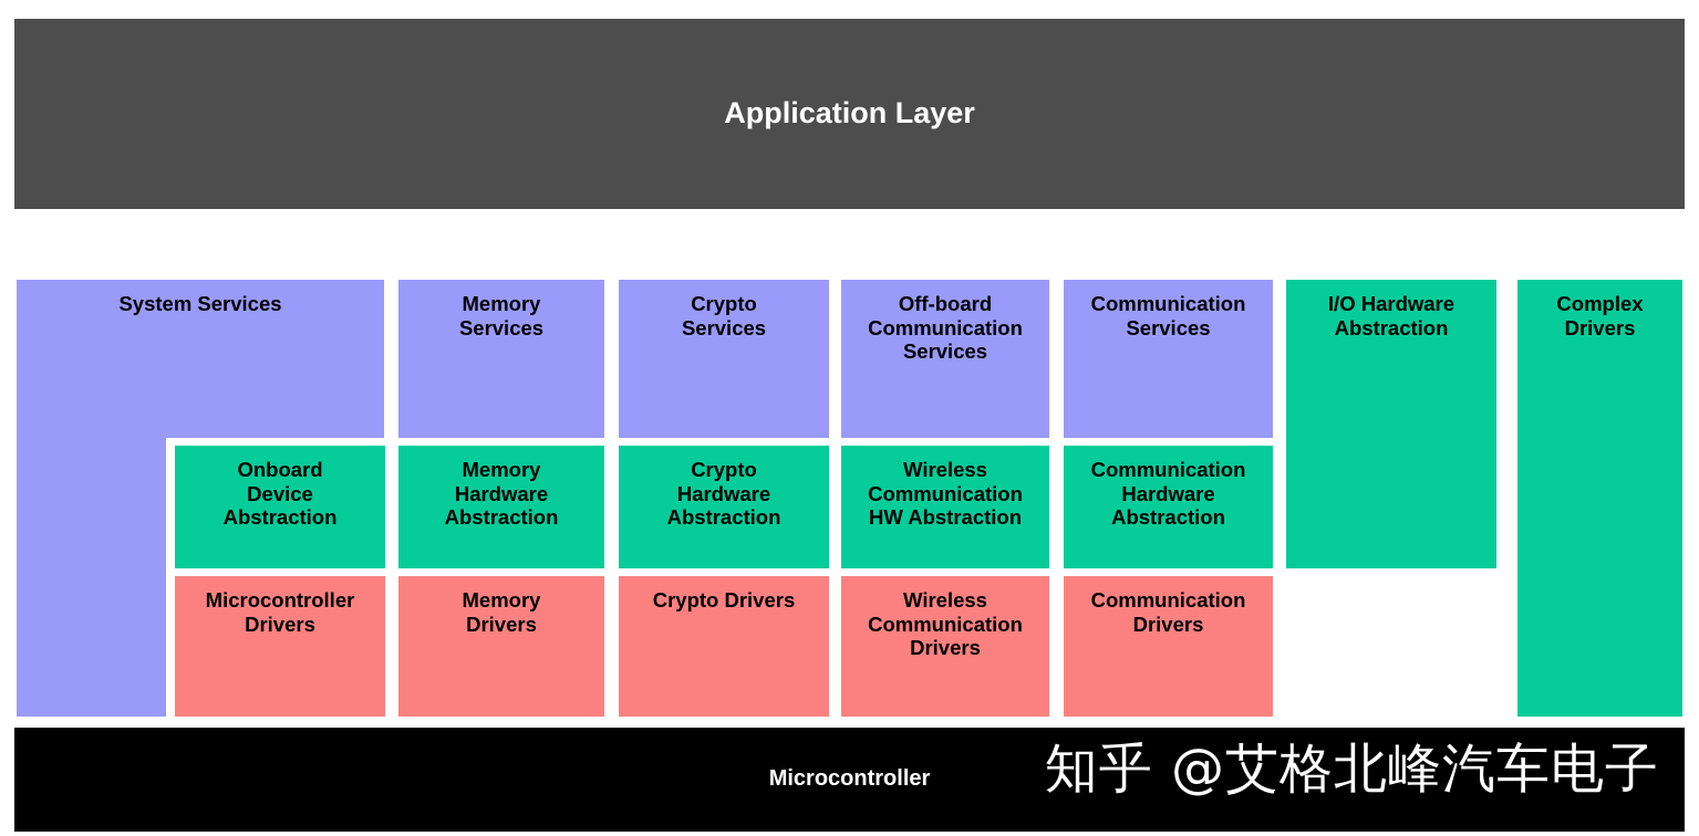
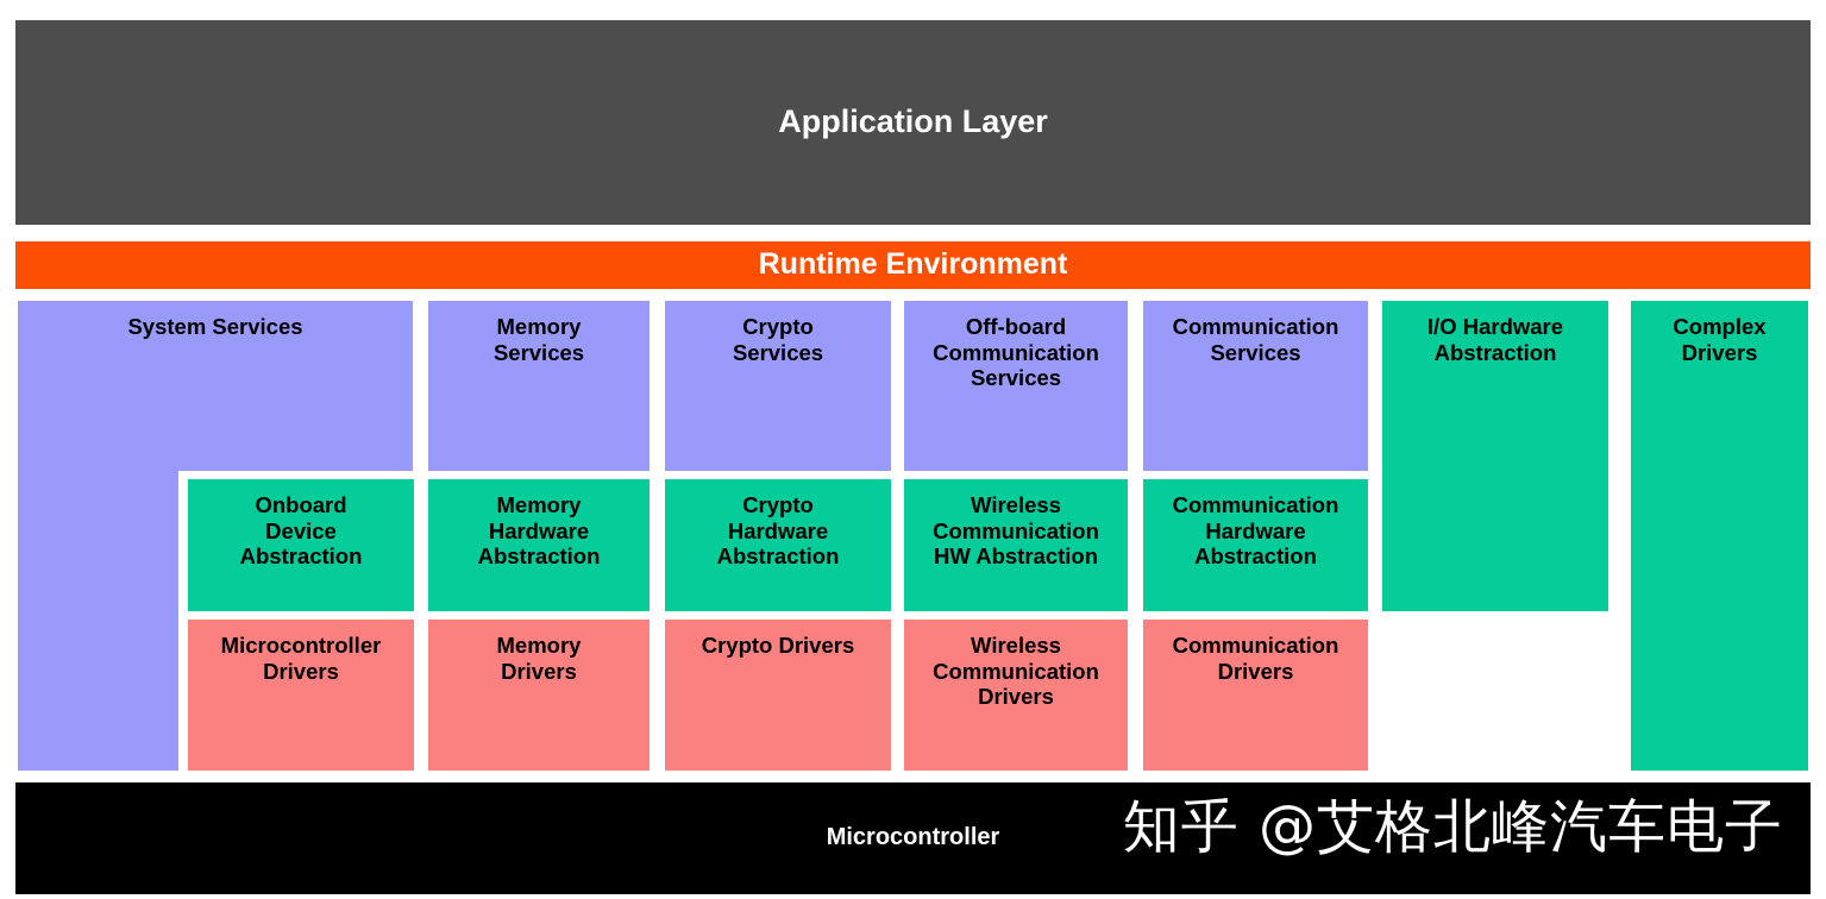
  Application Layer
+ Runtime Environment
  System Services
  Memory
  Services
  Crypto
  Services
  Off-board
  Communication
  Services
  Communication
  Services
  I/O Hardware
  Abstraction
  Complex
  Drivers
  Onboard
  Device
  Abstraction
  Memory
  Hardware
  Abstraction
  Crypto
  Hardware
  Abstraction
  Wireless
  Communication
  HW Abstraction
  Communication
  Hardware
  Abstraction
  Microcontroller
  Drivers
  Memory
  Drivers
  Crypto Drivers
  Wireless
  Communication
  Drivers
  Communication
  Drivers
  Microcontroller
  知乎 @艾格北峰汽车电子
